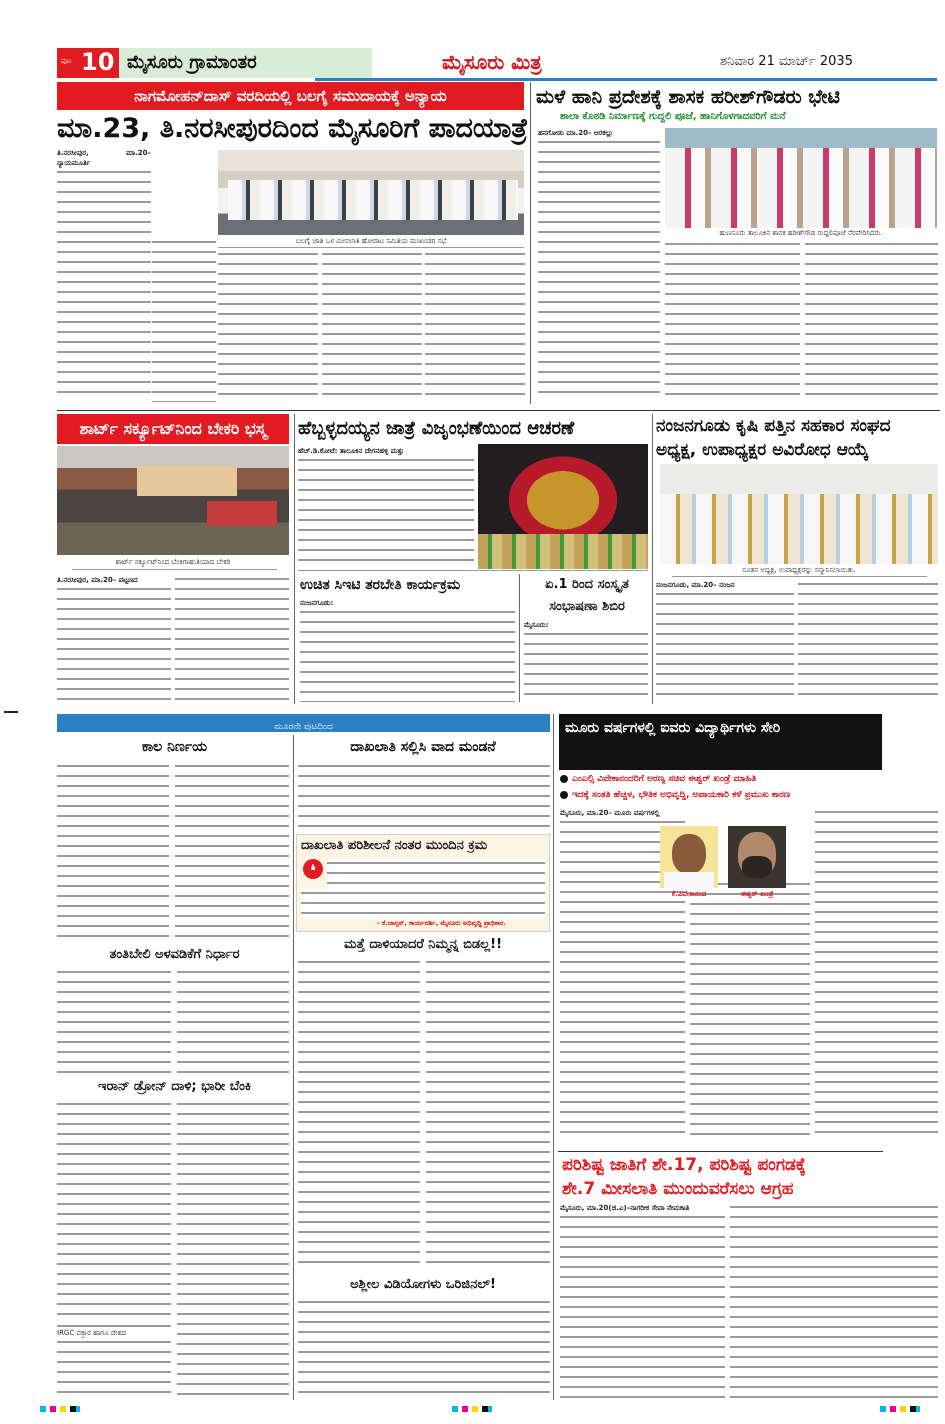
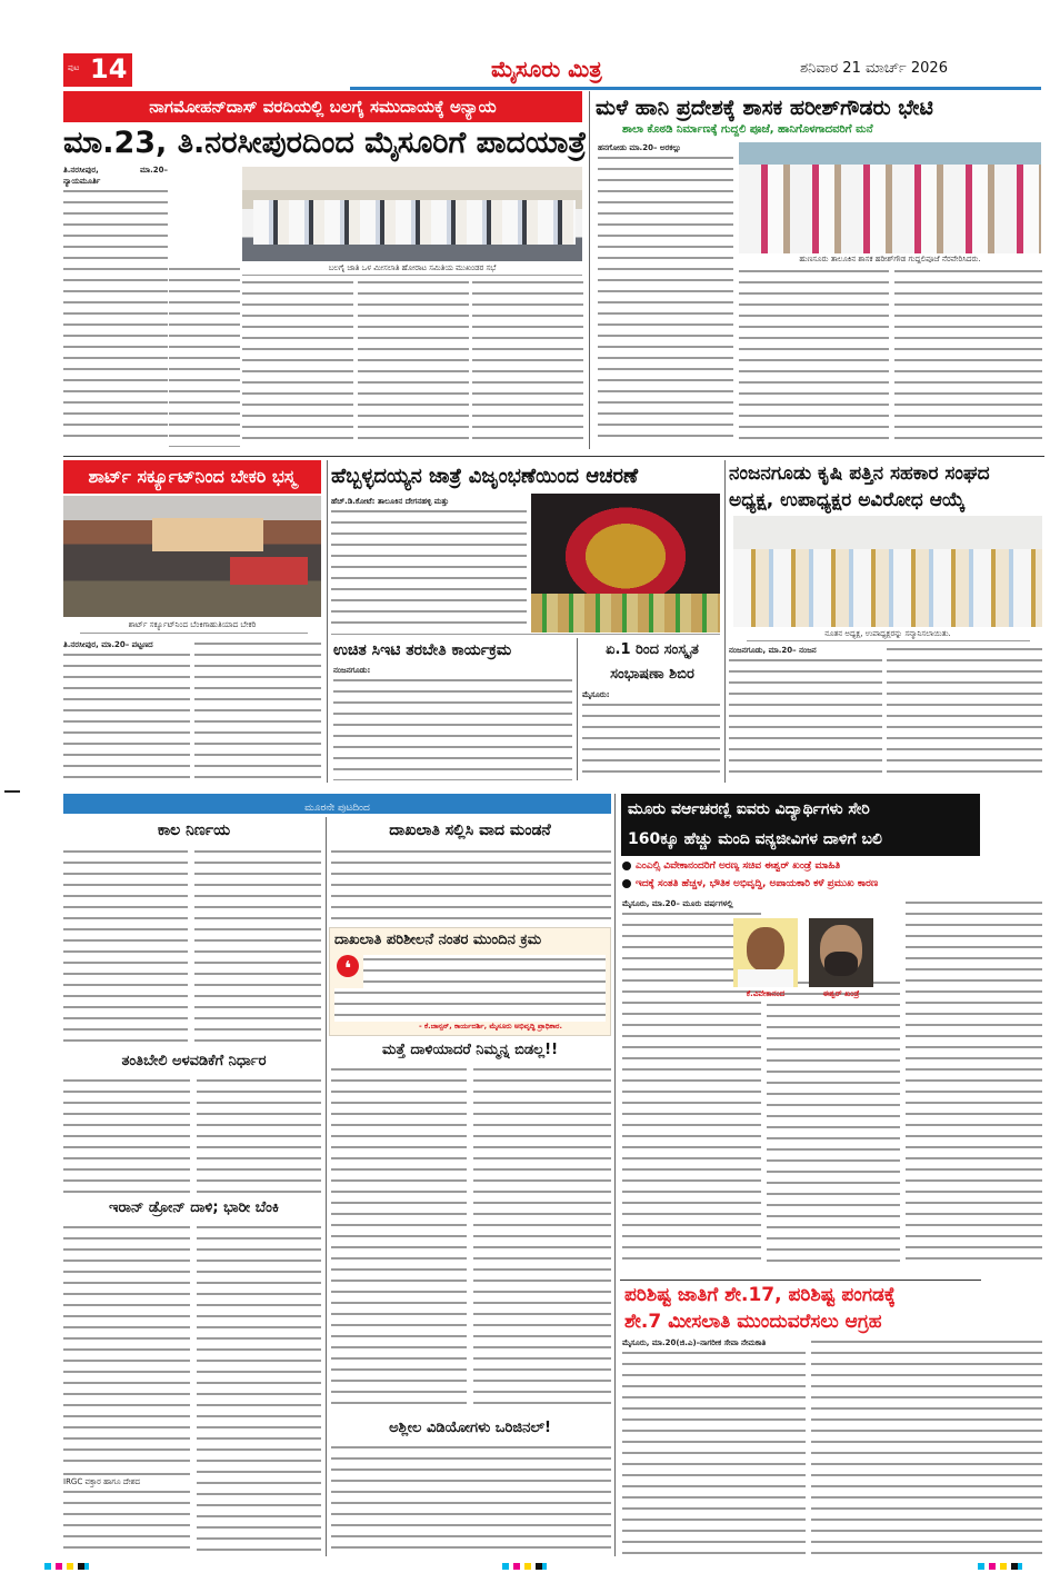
  ಪುಟ
- 10
+ 14
- ಮೈಸೂರು ಗ್ರಾಮಾಂತರ
  ಮೈಸೂರು ಮಿತ್ರ
- ಶನಿವಾರ 21 ಮಾರ್ಚ್ 2035
+ ಶನಿವಾರ 21 ಮಾರ್ಚ್ 2026
  ನಾಗಮೋಹನ್‌ದಾಸ್ ವರದಿಯಲ್ಲಿ ಬಲಗೈ ಸಮುದಾಯಕ್ಕೆ ಅನ್ಯಾಯ
  ಮಾ.23, ತಿ.ನರಸೀಪುರದಿಂದ ಮೈಸೂರಿಗೆ ಪಾದಯಾತ್ರೆ
  ತಿ.ನರಸೀಪುರ, ಮಾ.20– ನ್ಯಾಯಮೂರ್ತಿ
  ಬಲಗೈ ಜಾತಿ ಒಳ ಮೀಸಲಾತಿ ಹೋರಾಟ ಸಮಿತಿಯ ಮುಖಂಡರ ಸಭೆ
  ಮಳೆ ಹಾನಿ ಪ್ರದೇಶಕ್ಕೆ ಶಾಸಕ ಹರೀಶ್‌ಗೌಡರು ಭೇಟಿ
  ಶಾಲಾ ಕೊಠಡಿ ನಿರ್ಮಾಣಕ್ಕೆ ಗುದ್ದಲಿ ಪೂಜೆ, ಹಾನಿಗೊಳಗಾದವರಿಗೆ ಮನೆ
  ಹನಗೋಡು ಮಾ.20– ಅರಕಲ್ಲು
  ಹುಣಸೂರು ತಾಲೂಕಿನ ಶಾಸಕ ಹರೀಶ್‌ಗೌಡ ಗುದ್ದಲಿಪೂಜೆ ನೆರವೇರಿಸಿದರು.
  ಶಾರ್ಟ್ ಸರ್ಕ್ಯೂಟ್‌ನಿಂದ ಬೇಕರಿ ಭಸ್ಮ
  ಶಾರ್ಟ್ ಸರ್ಕ್ಯೂಟ್‌ನಿಂದ ಬೆಂಕಿಗಾಹುತಿಯಾದ ಬೇಕರಿ
  ತಿ.ನರಸೀಪುರ, ಮಾ.20– ಪಟ್ಟಣದ
  ಹೆಬ್ಬಳ್ಳದಯ್ಯನ ಜಾತ್ರೆ ವಿಜೃಂಭಣೆಯಿಂದ ಆಚರಣೆ
  ಹೆಚ್.ಡಿ.ಕೋಟೆ: ತಾಲೂಕಿನ ದೇಗನಹಳ್ಳಿ ಮತ್ತು
  ನಂಜನಗೂಡು ಕೃಷಿ ಪತ್ತಿನ ಸಹಕಾರ ಸಂಘದ
  ಅಧ್ಯಕ್ಷ, ಉಪಾಧ್ಯಕ್ಷರ ಅವಿರೋಧ ಆಯ್ಕೆ
  ನೂತನ ಅಧ್ಯಕ್ಷ, ಉಪಾಧ್ಯಕ್ಷರನ್ನು ಸನ್ಮಾನಿಸಲಾಯಿತು.
  ನಂಜನಗೂಡು, ಮಾ.20– ನಂಜನ
  ಉಚಿತ ಸಿಇಟಿ ತರಬೇತಿ ಕಾರ್ಯಕ್ರಮ
  ನಂಜನಗೂಡು:
  ಏ.1 ರಿಂದ ಸಂಸ್ಕೃತ
  ಸಂಭಾಷಣಾ ಶಿಬಿರ
  ಮೈಸೂರು:
  ಮೂರನೇ ಪುಟದಿಂದ
  ಕಾಲ ನಿರ್ಣಯ
  ದಾಖಲಾತಿ ಸಲ್ಲಿಸಿ ವಾದ ಮಂಡನೆ
  ದಾಖಲಾತಿ ಪರಿಶೀಲನೆ ನಂತರ ಮುಂದಿನ ಕ್ರಮ
  ❛
  - ಕೆ.ಜಾನ್ಸನ್, ಕಾರ್ಯದರ್ಶಿ, ಮೈಸೂರು ಅಭಿವೃದ್ಧಿ ಪ್ರಾಧಿಕಾರ.
  ತಂತಿಬೇಲಿ ಅಳವಡಿಕೆಗೆ ನಿರ್ಧಾರ
  ಇರಾನ್ ಡ್ರೋನ್ ದಾಳಿ; ಭಾರೀ ಬೆಂಕಿ
  IRGC ವಕ್ತಾರ ಹಾಗೂ ದೇಶದ
  ಮತ್ತೆ ದಾಳಿಯಾದರೆ ನಿಮ್ಮನ್ನ ಬಿಡಲ್ಲ!!
  ಅಶ್ಲೀಲ ವಿಡಿಯೋಗಳು ಒರಿಜಿನಲ್!
- ಮೂರು ವರ್ಷಗಳಲ್ಲಿ ಐವರು ವಿದ್ಯಾರ್ಥಿಗಳು ಸೇರಿ
+ ಮೂರು ವರ್ಆಚರಣ್ಲಿ ಐವರು ವಿದ್ಯಾರ್ಥಿಗಳು ಸೇರಿ
+ 160ಕ್ಕೂ ಹೆಚ್ಚು ಮಂದಿ ವನ್ಯಜೀವಿಗಳ ದಾಳಿಗೆ ಬಲಿ
  ಎಂಎಲ್ಸಿ ವಿವೇಕಾನಂದರಿಗೆ ಅರಣ್ಯ ಸಚಿವ ಈಶ್ವರ್ ಖಂಡ್ರೆ ಮಾಹಿತಿ
  ಇದಕ್ಕೆ ಸಂತತಿ ಹೆಚ್ಚಳ, ಭೌತಿಕ ಅಭಿವೃದ್ಧಿ, ಅಪಾಯಕಾರಿ ಕಳೆ ಪ್ರಮುಖ ಕಾರಣ
  ಮೈಸೂರು, ಮಾ.20– ಮೂರು ವರ್ಷಗಳಲ್ಲಿ
  ಕೆ.ವಿವೇಕಾನಂದ
  ಈಶ್ವರ್ ಖಂಡ್ರೆ
  ಪರಿಶಿಷ್ಟ ಜಾತಿಗೆ ಶೇ.17, ಪರಿಶಿಷ್ಟ ಪಂಗಡಕ್ಕೆ
  ಶೇ.7 ಮೀಸಲಾತಿ ಮುಂದುವರೆಸಲು ಆಗ್ರಹ
  ಮೈಸೂರು, ಮಾ.20(ಜಿ.ಎ)–ನಾಗರೀಕ ಸೇವಾ ನೇಮಕಾತಿ
